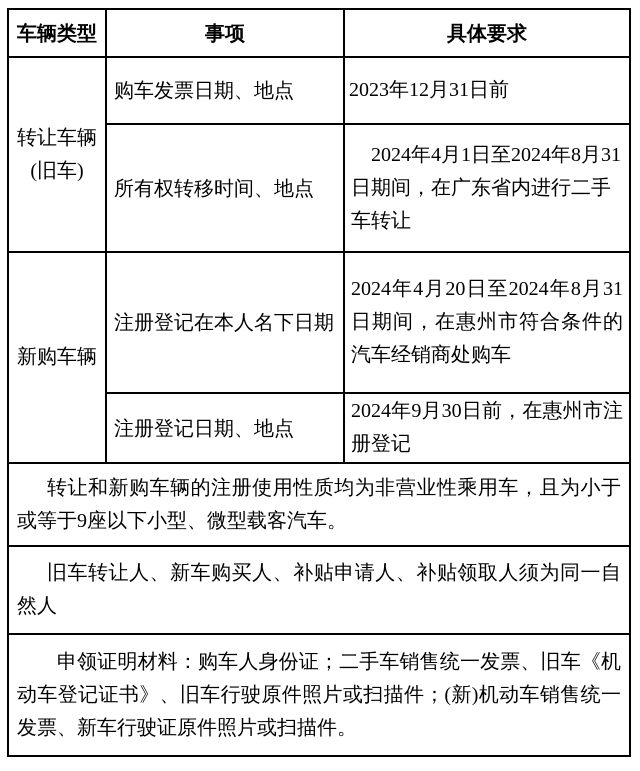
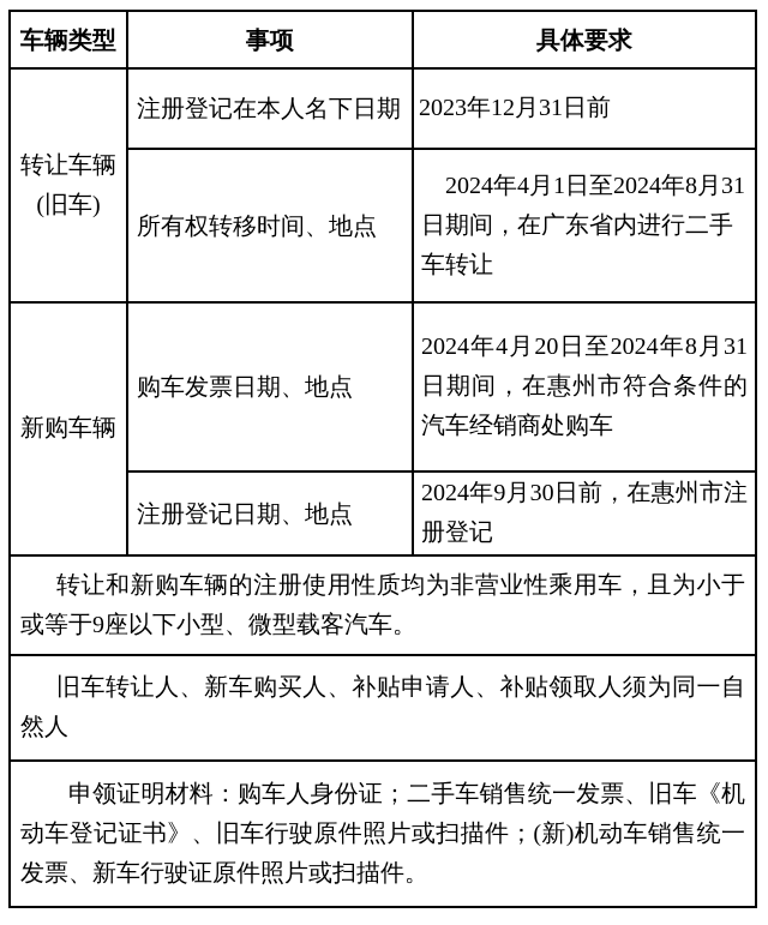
  车辆类型	事项	具体要求
- 转让车辆 (旧车)	购车发票日期、地点	2023年12月31日前
+ 转让车辆 (旧车)	注册登记在本人名下日期	2023年12月31日前
  所有权转移时间、地点	2024年4月1日至2024年8月31日期间，在广东省内进行二手车转让
- 新购车辆	注册登记在本人名下日期	2024年4月20日至2024年8月31日期间，在惠州市符合条件的汽车经销商处购车
+ 新购车辆	购车发票日期、地点	2024年4月20日至2024年8月31日期间，在惠州市符合条件的汽车经销商处购车
  注册登记日期、地点	2024年9月30日前，在惠州市注册登记
  转让和新购车辆的注册使用性质均为非营业性乘用车，且为小于或等于9座以下小型、微型载客汽车。
  旧车转让人、新车购买人、补贴申请人、补贴领取人须为同一自然人
  申领证明材料：购车人身份证；二手车销售统一发票、旧车《机动车登记证书》、旧车行驶原件照片或扫描件；(新)机动车销售统一发票、新车行驶证原件照片或扫描件。
